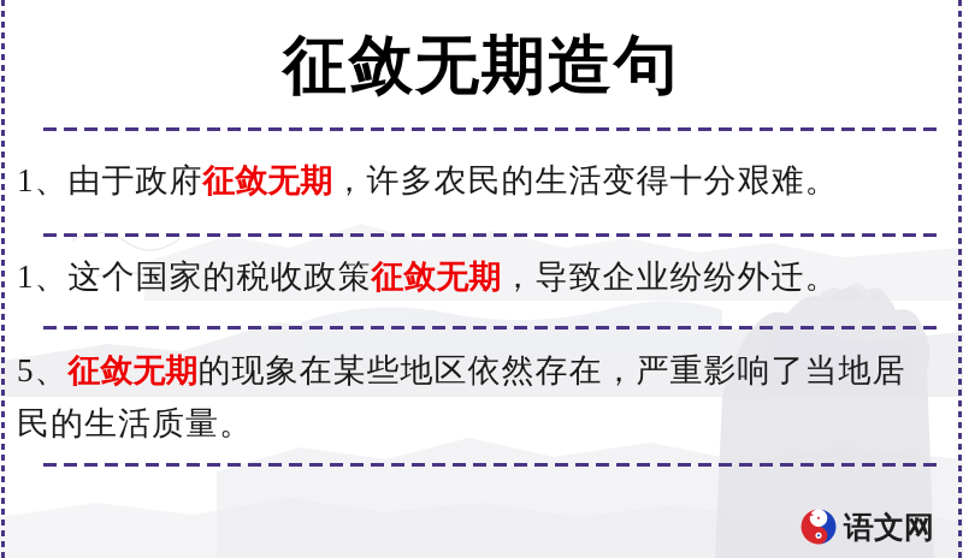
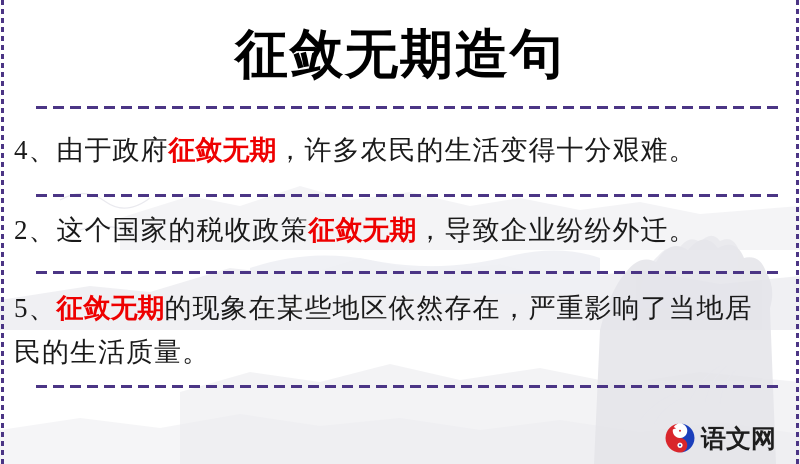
  征敛无期造句
- 1、由于政府征敛无期，许多农民的生活变得十分艰难。
+ 4、由于政府征敛无期，许多农民的生活变得十分艰难。
- 1、这个国家的税收政策征敛无期，导致企业纷纷外迁。
+ 2、这个国家的税收政策征敛无期，导致企业纷纷外迁。
  5、征敛无期的现象在某些地区依然存在，严重影响了当地居民的生活质量。
  语文网
